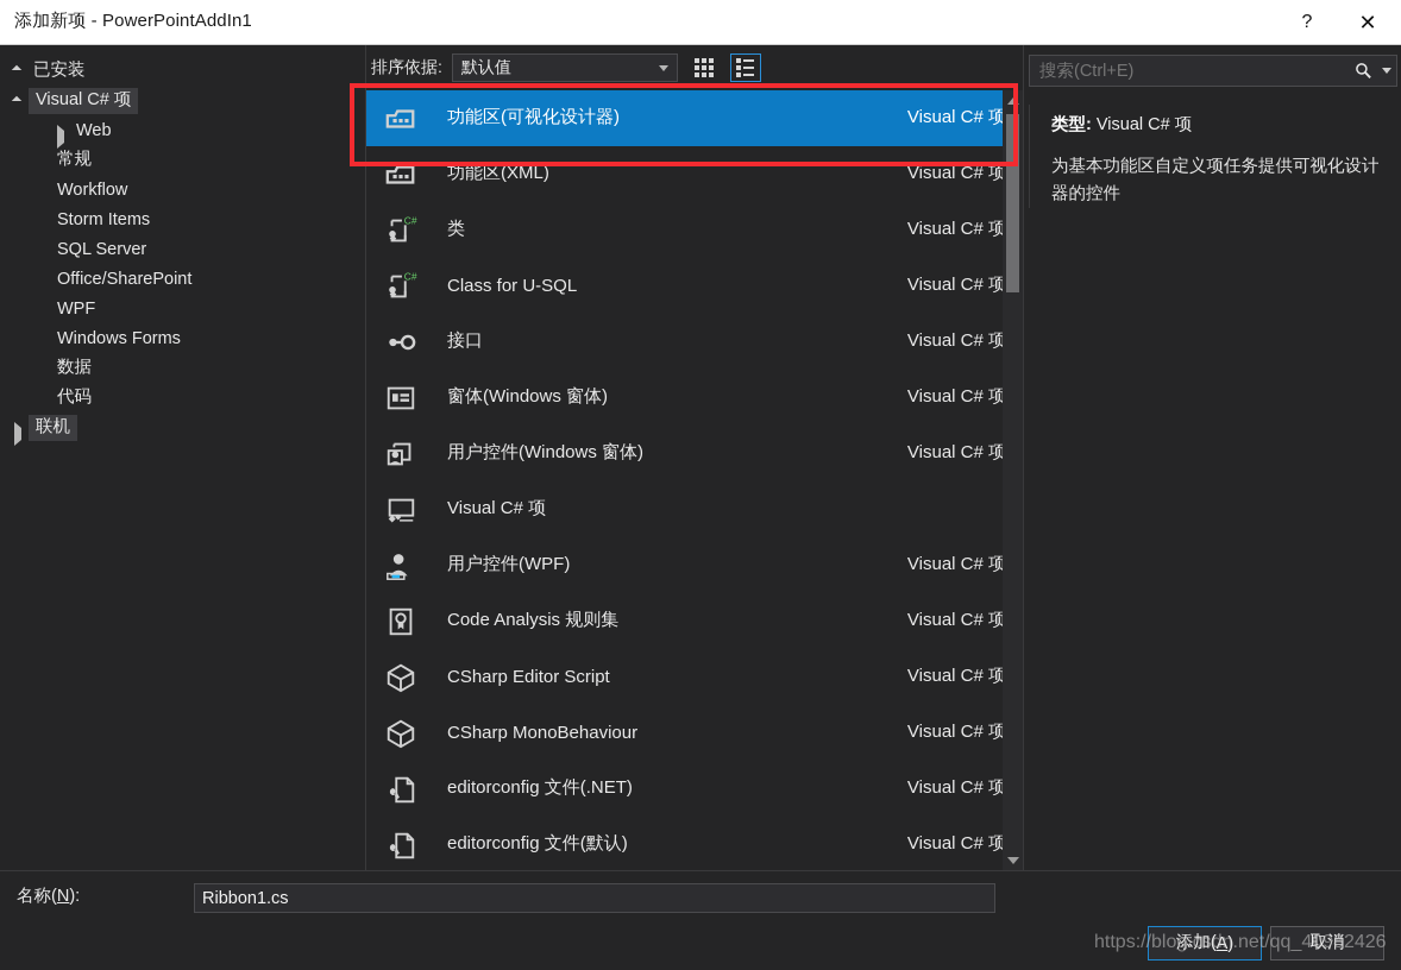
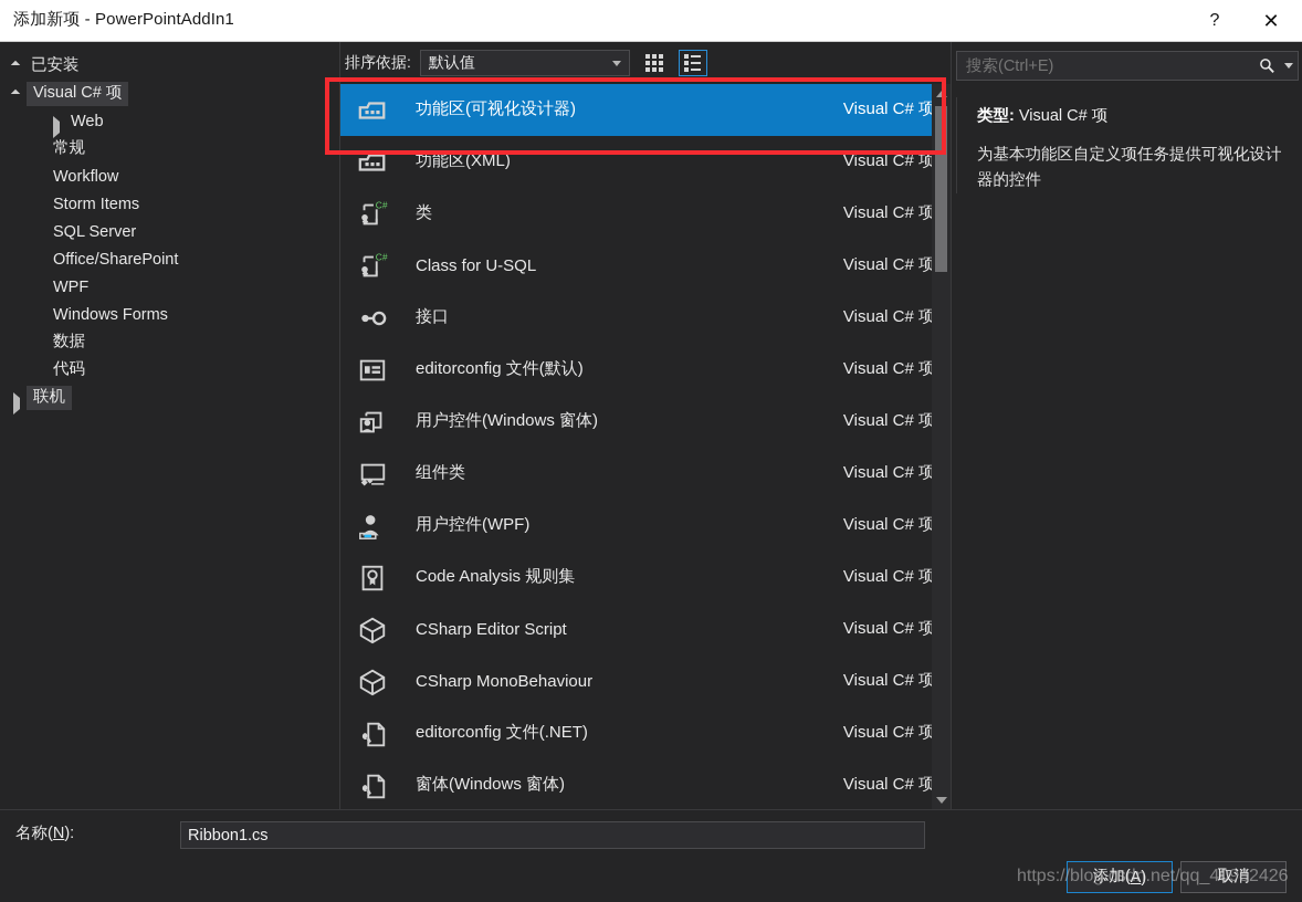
  添加新项 - PowerPointAddIn1
  ?
  ✕
  已安装
  Visual C# 项
  Web
  常规
  Workflow
  Storm Items
  SQL Server
  Office/SharePoint
  WPF
  Windows Forms
  数据
  代码
  联机
  排序依据:
  默认值
  功能区(可视化设计器)
  Visual C# 项
  功能区(XML)
  Visual C# 项
  C#
  类
  Visual C# 项
  C#
  Class for U-SQL
  Visual C# 项
  接口
  Visual C# 项
- 窗体(Windows 窗体)
+ editorconfig 文件(默认)
  Visual C# 项
  用户控件(Windows 窗体)
  Visual C# 项
+ 组件类
  Visual C# 项
  用户控件(WPF)
  Visual C# 项
  Code Analysis 规则集
  Visual C# 项
  CSharp Editor Script
  Visual C# 项
  CSharp MonoBehaviour
  Visual C# 项
  editorconfig 文件(.NET)
  Visual C# 项
- editorconfig 文件(默认)
+ 窗体(Windows 窗体)
  Visual C# 项
  搜索(Ctrl+E)
  类型: Visual C# 项
  为基本功能区自定义项任务提供可视化设计器的控件
  名称(N):
  Ribbon1.cs
  添加(
  A
  )
  取消
  https://blog.csdn.net/qq_40982426
